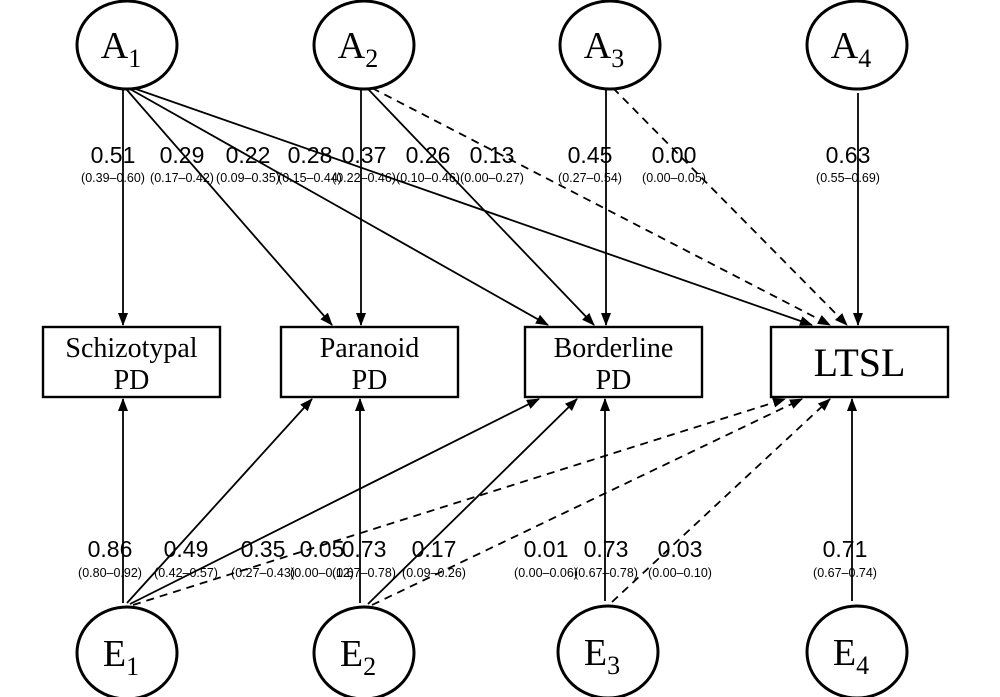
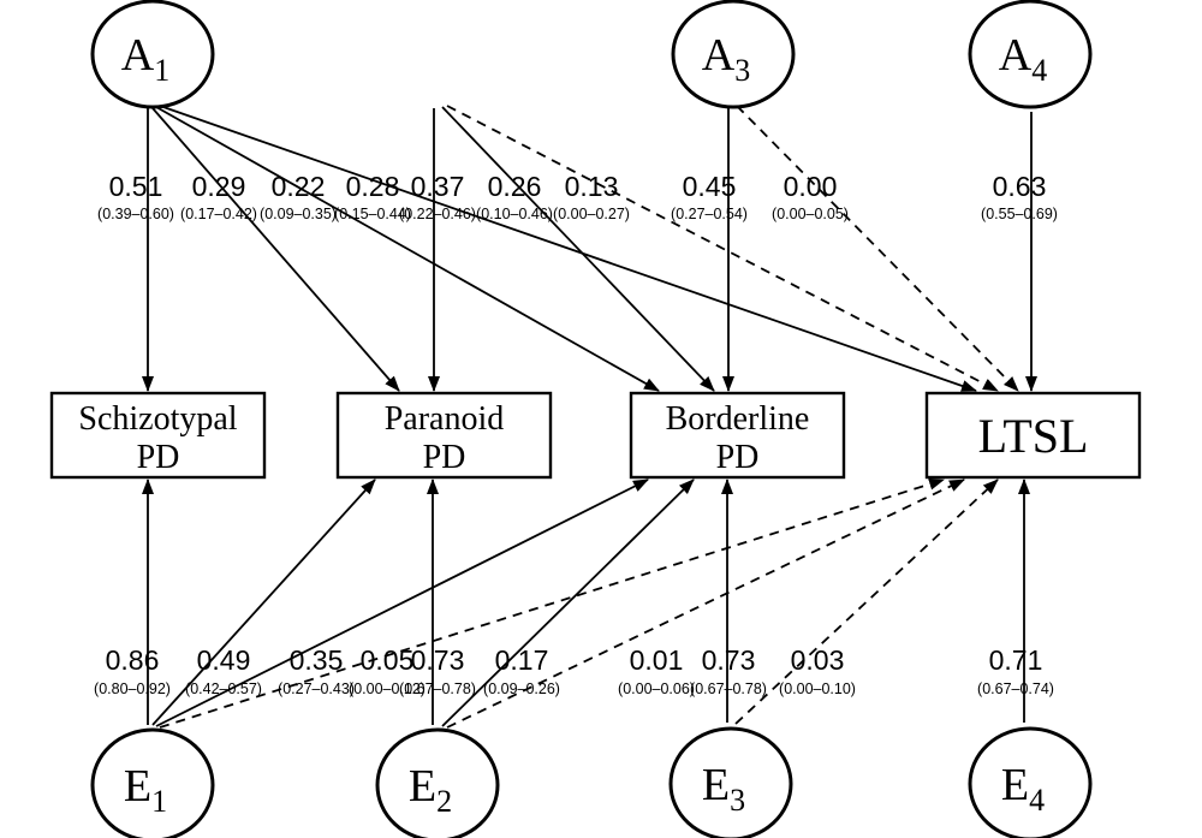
  0.51
  (0.39–0.60)
  0.29
  (0.17–0.42)
  0.22
  (0.09–0.35)
  0.28
  (0.15–0.44)
  0.37
  (0.22–0.46)
  0.26
  (0.10–0.46)
  0.13
  (0.00–0.27)
  0.45
  (0.27–0.54)
  0.00
  (0.00–0.05)
  0.63
  (0.55–0.69)
  0.86
  (0.80–0.92)
  0.49
  (0.42–.57)
  0.35
  0.27–0.43)
  0.05
  (0.00–0.12)
  0.73
  (0.67–0.78)
  0.17
  (0.09–0.26)
  0.01
  (0.00–0.06)
  0.73
  (0.67–0.78)
  0.03
  (0.00–0.10)
  0.71
  (0.67–0.74)
  Schizotypal
  PD
  Paranoid
  PD
  Borderline
  PD
  LTSL
  A1
- A2
  A3
  A4
  E1
  E2
  E3
  E4
